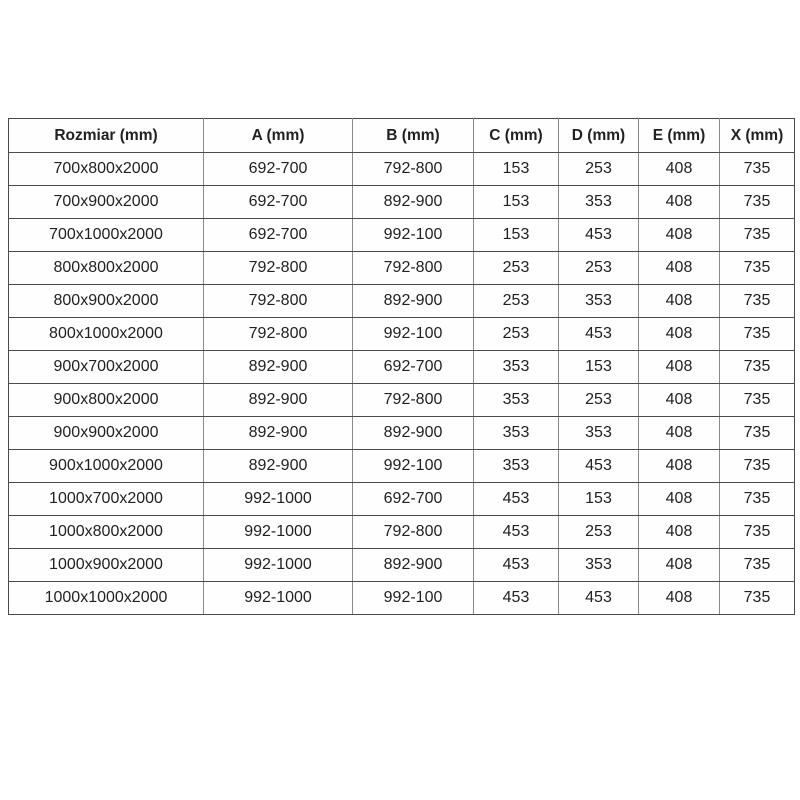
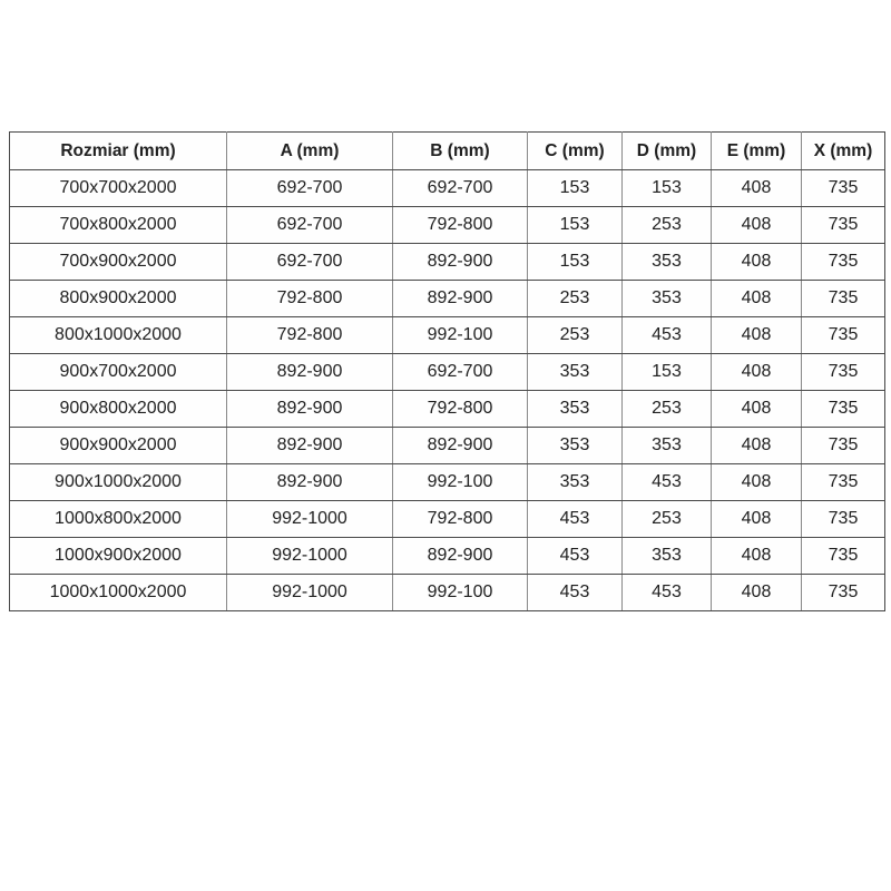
  Rozmiar (mm)	A (mm)	B (mm)	C (mm)	D (mm)	E (mm)	X (mm)
+ 700x700x2000	692-700	692-700	153	153	408	735
  700x800x2000	692-700	792-800	153	253	408	735
  700x900x2000	692-700	892-900	153	353	408	735
- 700x1000x2000	692-700	992-100	153	453	408	735
- 800x800x2000	792-800	792-800	253	253	408	735
  800x900x2000	792-800	892-900	253	353	408	735
  800x1000x2000	792-800	992-100	253	453	408	735
  900x700x2000	892-900	692-700	353	153	408	735
  900x800x2000	892-900	792-800	353	253	408	735
  900x900x2000	892-900	892-900	353	353	408	735
  900x1000x2000	892-900	992-100	353	453	408	735
- 1000x700x2000	992-1000	692-700	453	153	408	735
  1000x800x2000	992-1000	792-800	453	253	408	735
  1000x900x2000	992-1000	892-900	453	353	408	735
  1000x1000x2000	992-1000	992-100	453	453	408	735
